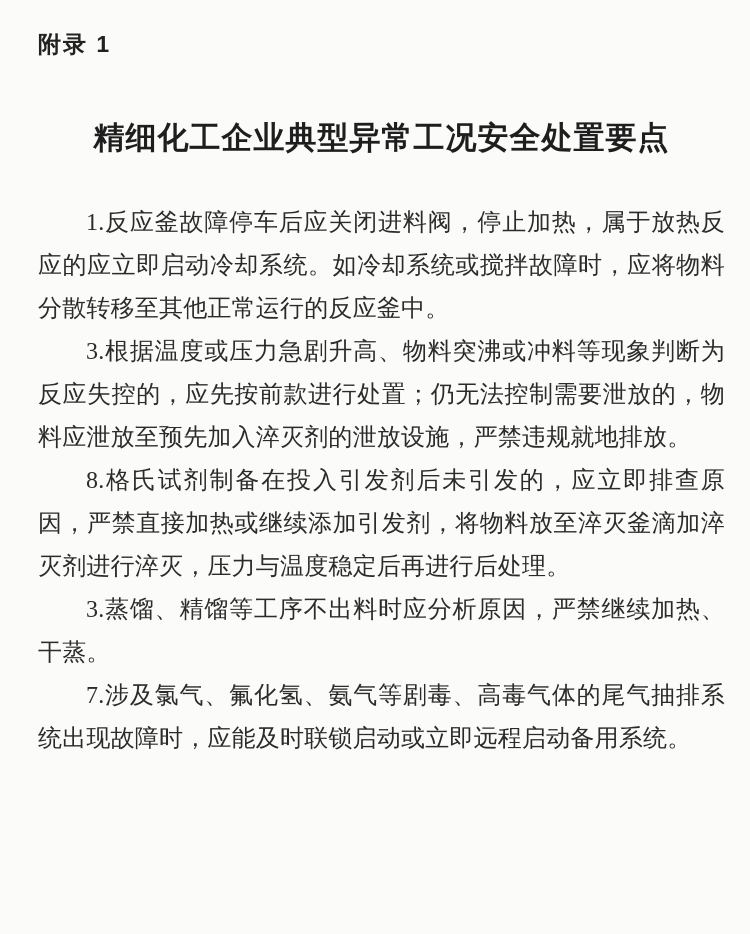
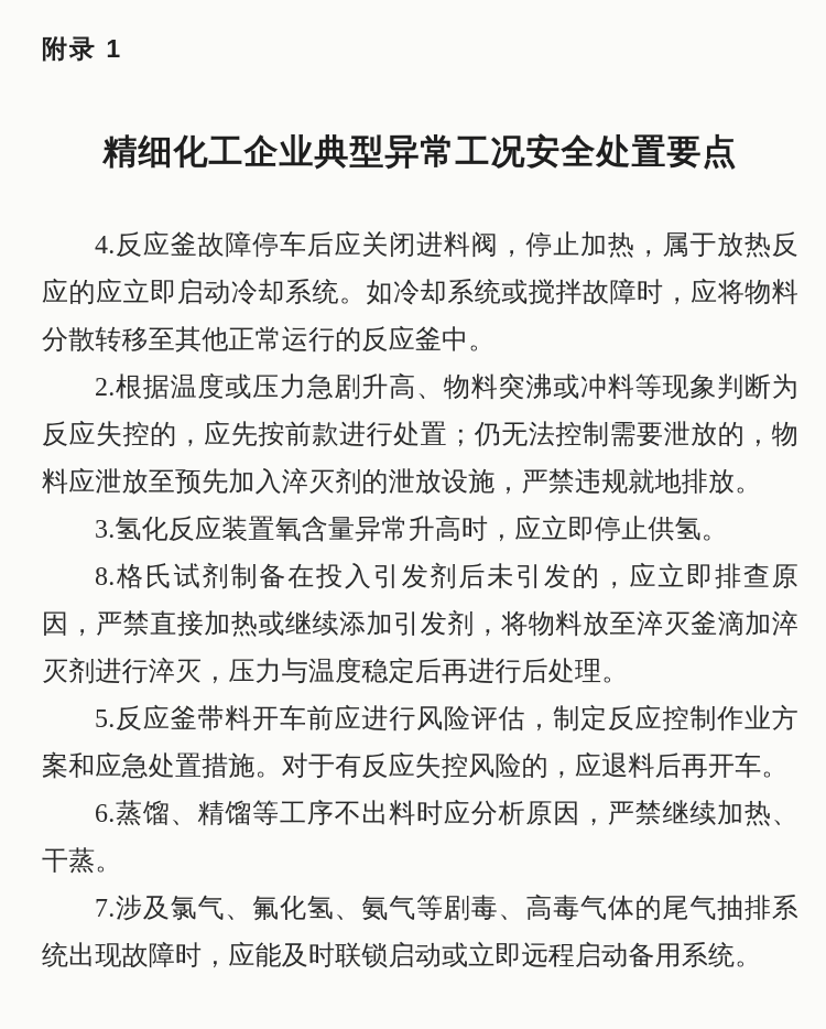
  附录 1
  精细化工企业典型异常工况安全处置要点
- 1.反应釜故障停车后应关闭进料阀，停止加热，属于放热反应的应立即启动冷却系统。如冷却系统或搅拌故障时，应将物料分散转移至其他正常运行的反应釜中。
+ 4.反应釜故障停车后应关闭进料阀，停止加热，属于放热反应的应立即启动冷却系统。如冷却系统或搅拌故障时，应将物料分散转移至其他正常运行的反应釜中。
- 3.根据温度或压力急剧升高、物料突沸或冲料等现象判断为反应失控的，应先按前款进行处置；仍无法控制需要泄放的，物料应泄放至预先加入淬灭剂的泄放设施，严禁违规就地排放。
+ 2.根据温度或压力急剧升高、物料突沸或冲料等现象判断为反应失控的，应先按前款进行处置；仍无法控制需要泄放的，物料应泄放至预先加入淬灭剂的泄放设施，严禁违规就地排放。
+ 3.氢化反应装置氧含量异常升高时，应立即停止供氢。
  8.格氏试剂制备在投入引发剂后未引发的，应立即排查原因，严禁直接加热或继续添加引发剂，将物料放至淬灭釜滴加淬灭剂进行淬灭，压力与温度稳定后再进行后处理。
+ 5.反应釜带料开车前应进行风险评估，制定反应控制作业方案和应急处置措施。对于有反应失控风险的，应退料后再开车。
- 3.蒸馏、精馏等工序不出料时应分析原因，严禁继续加热、干蒸。
+ 6.蒸馏、精馏等工序不出料时应分析原因，严禁继续加热、干蒸。
  7.涉及氯气、氟化氢、氨气等剧毒、高毒气体的尾气抽排系统出现故障时，应能及时联锁启动或立即远程启动备用系统。
